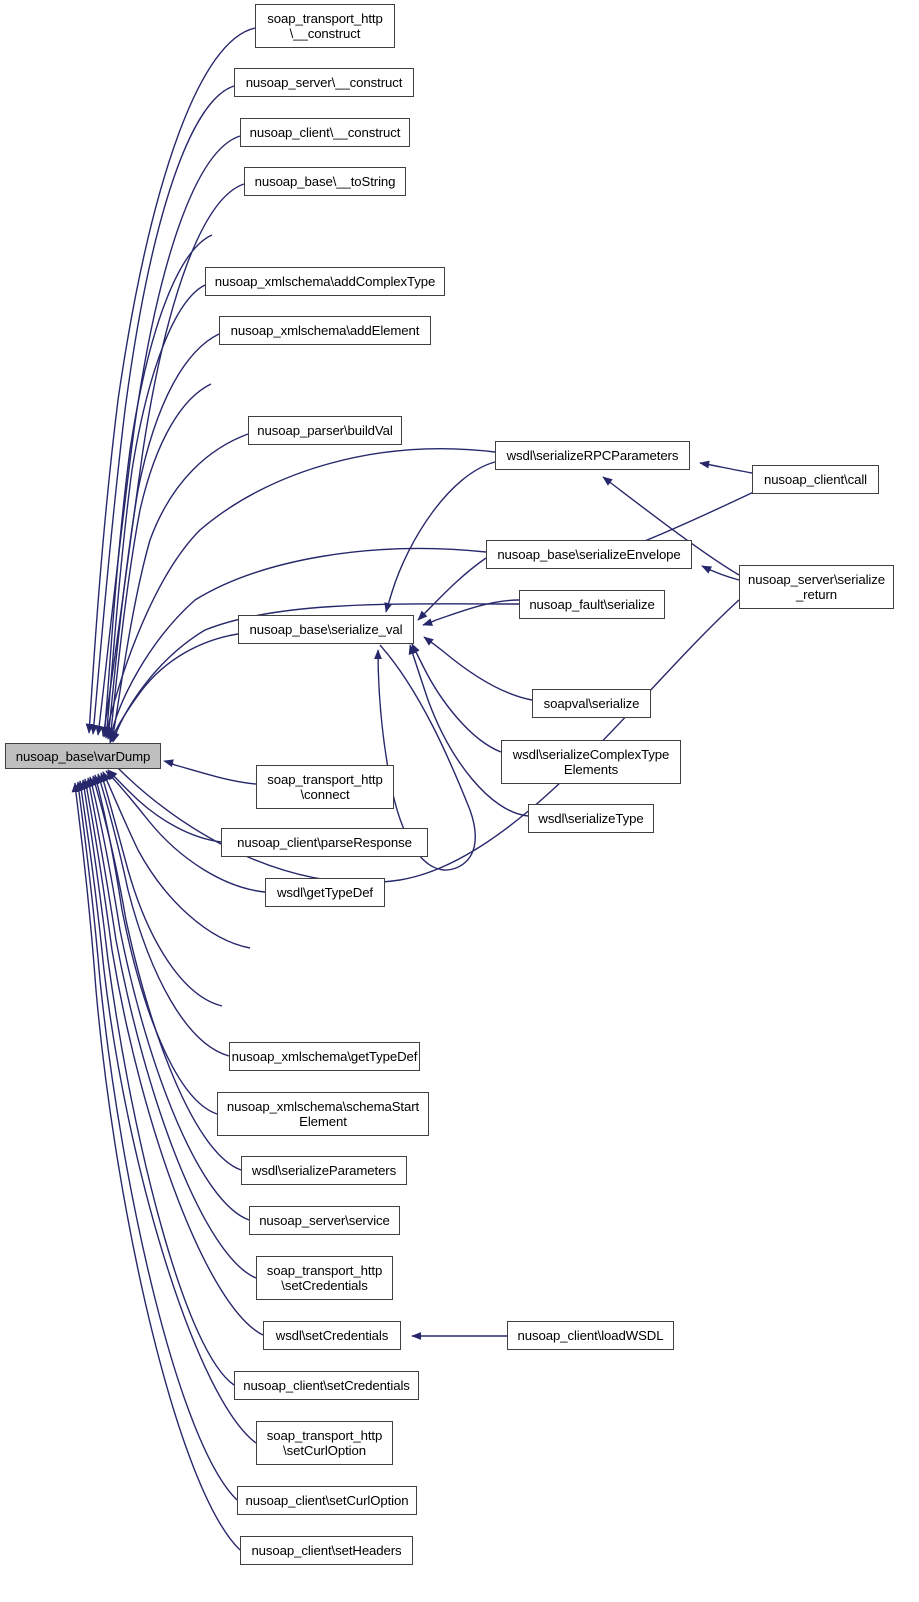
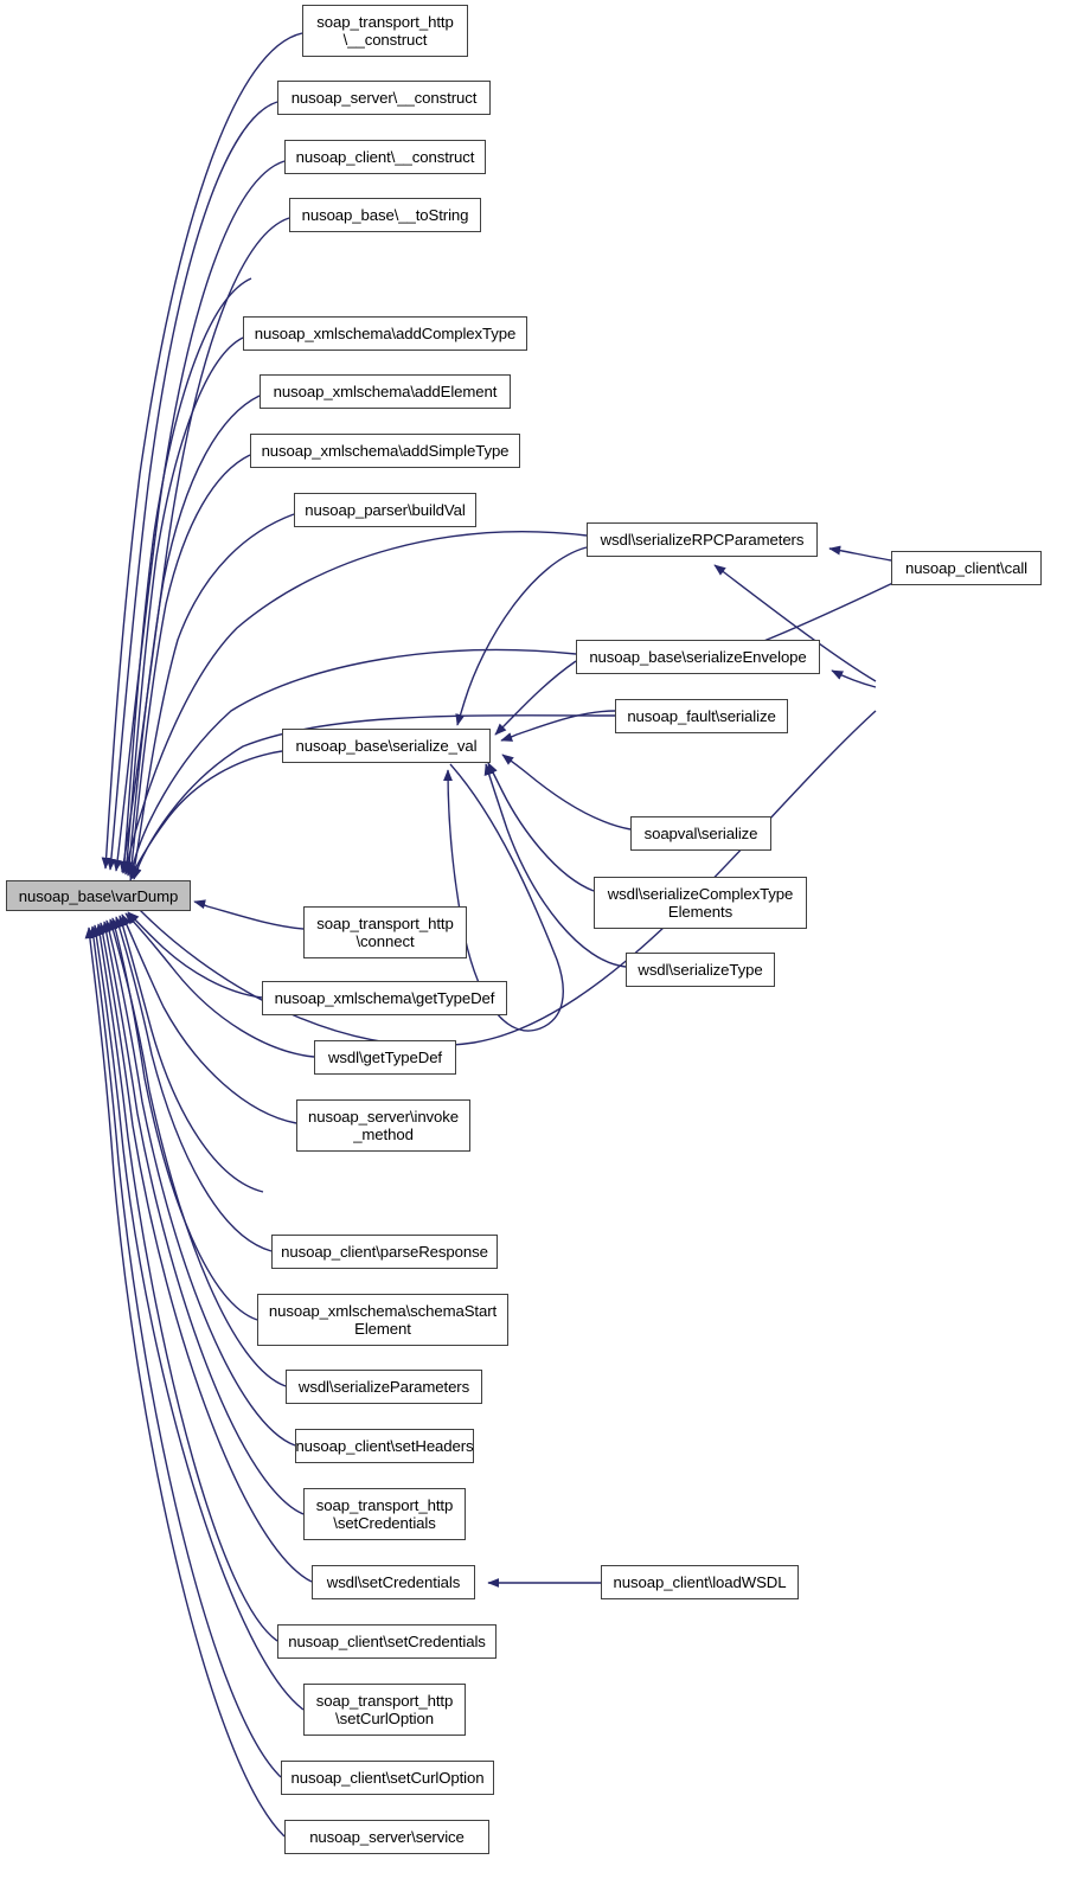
  nusoap_base\varDump
  soap_transport_http
  \__construct
  nusoap_server\__construct
  nusoap_client\__construct
  nusoap_base\__toString
  nusoap_xmlschema\addComplexType
  nusoap_xmlschema\addElement
+ nusoap_xmlschema\addSimpleType
  nusoap_parser\buildVal
  wsdl\serializeRPCParameters
  nusoap_client\call
  nusoap_base\serializeEnvelope
- nusoap_server\serialize
- _return
  nusoap_fault\serialize
  nusoap_base\serialize_val
  soapval\serialize
  wsdl\serializeComplexType
  Elements
  wsdl\serializeType
  soap_transport_http
  \connect
- nusoap_client\parseResponse
+ nusoap_xmlschema\getTypeDef
  wsdl\getTypeDef
+ nusoap_server\invoke
+ _method
- nusoap_xmlschema\getTypeDef
+ nusoap_client\parseResponse
  nusoap_xmlschema\schemaStart
  Element
  wsdl\serializeParameters
- nusoap_server\service
+ nusoap_client\setHeaders
  soap_transport_http
  \setCredentials
  wsdl\setCredentials
  nusoap_client\loadWSDL
  nusoap_client\setCredentials
  soap_transport_http
  \setCurlOption
  nusoap_client\setCurlOption
- nusoap_client\setHeaders
+ nusoap_server\service
